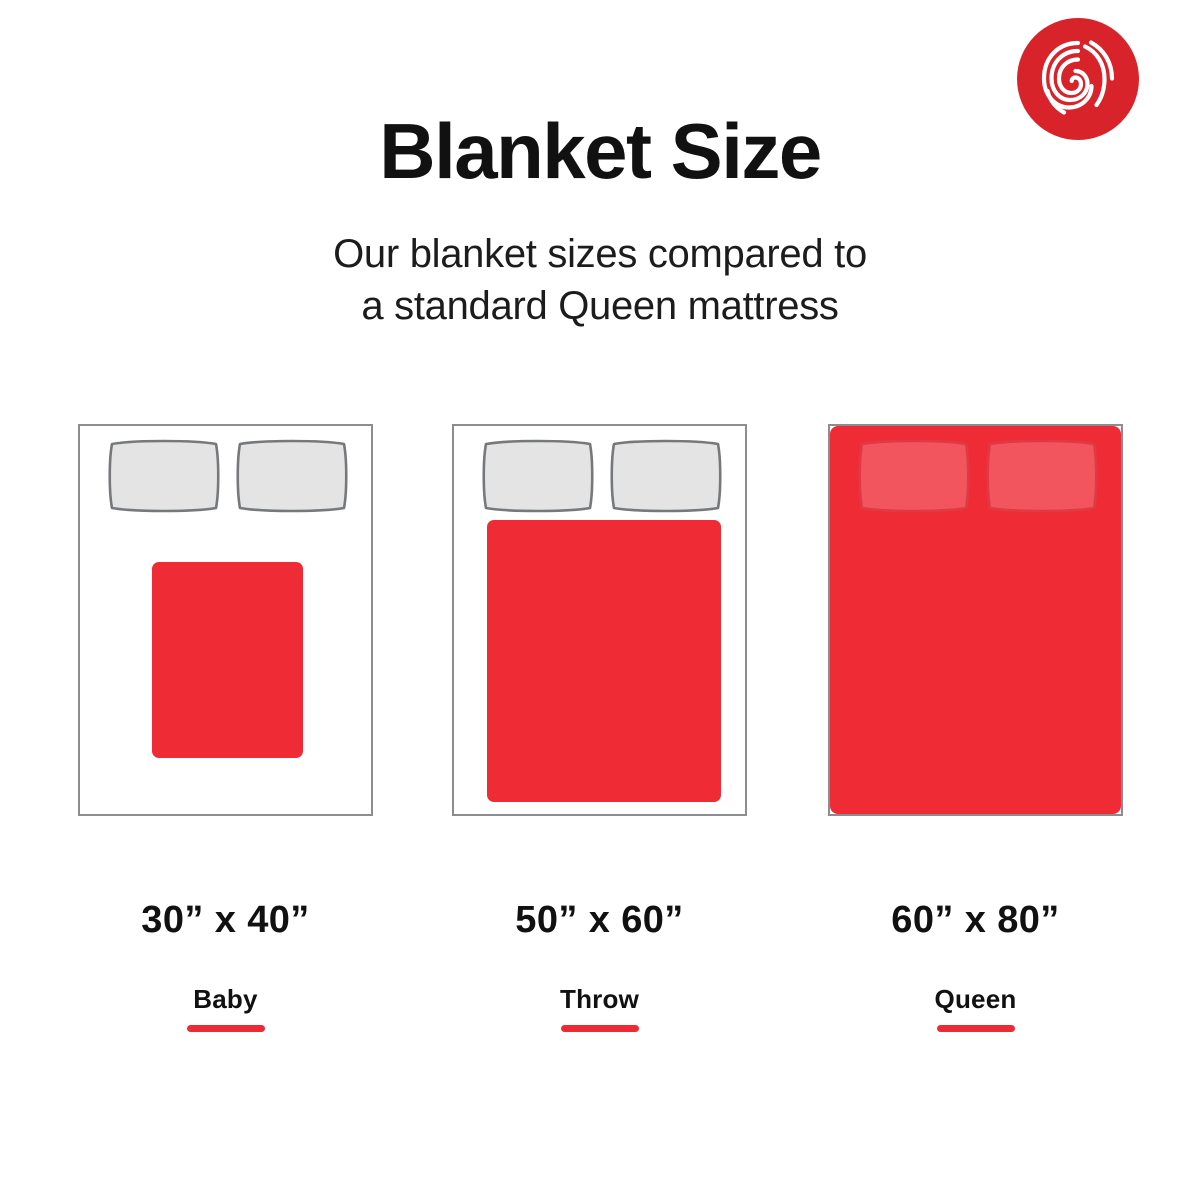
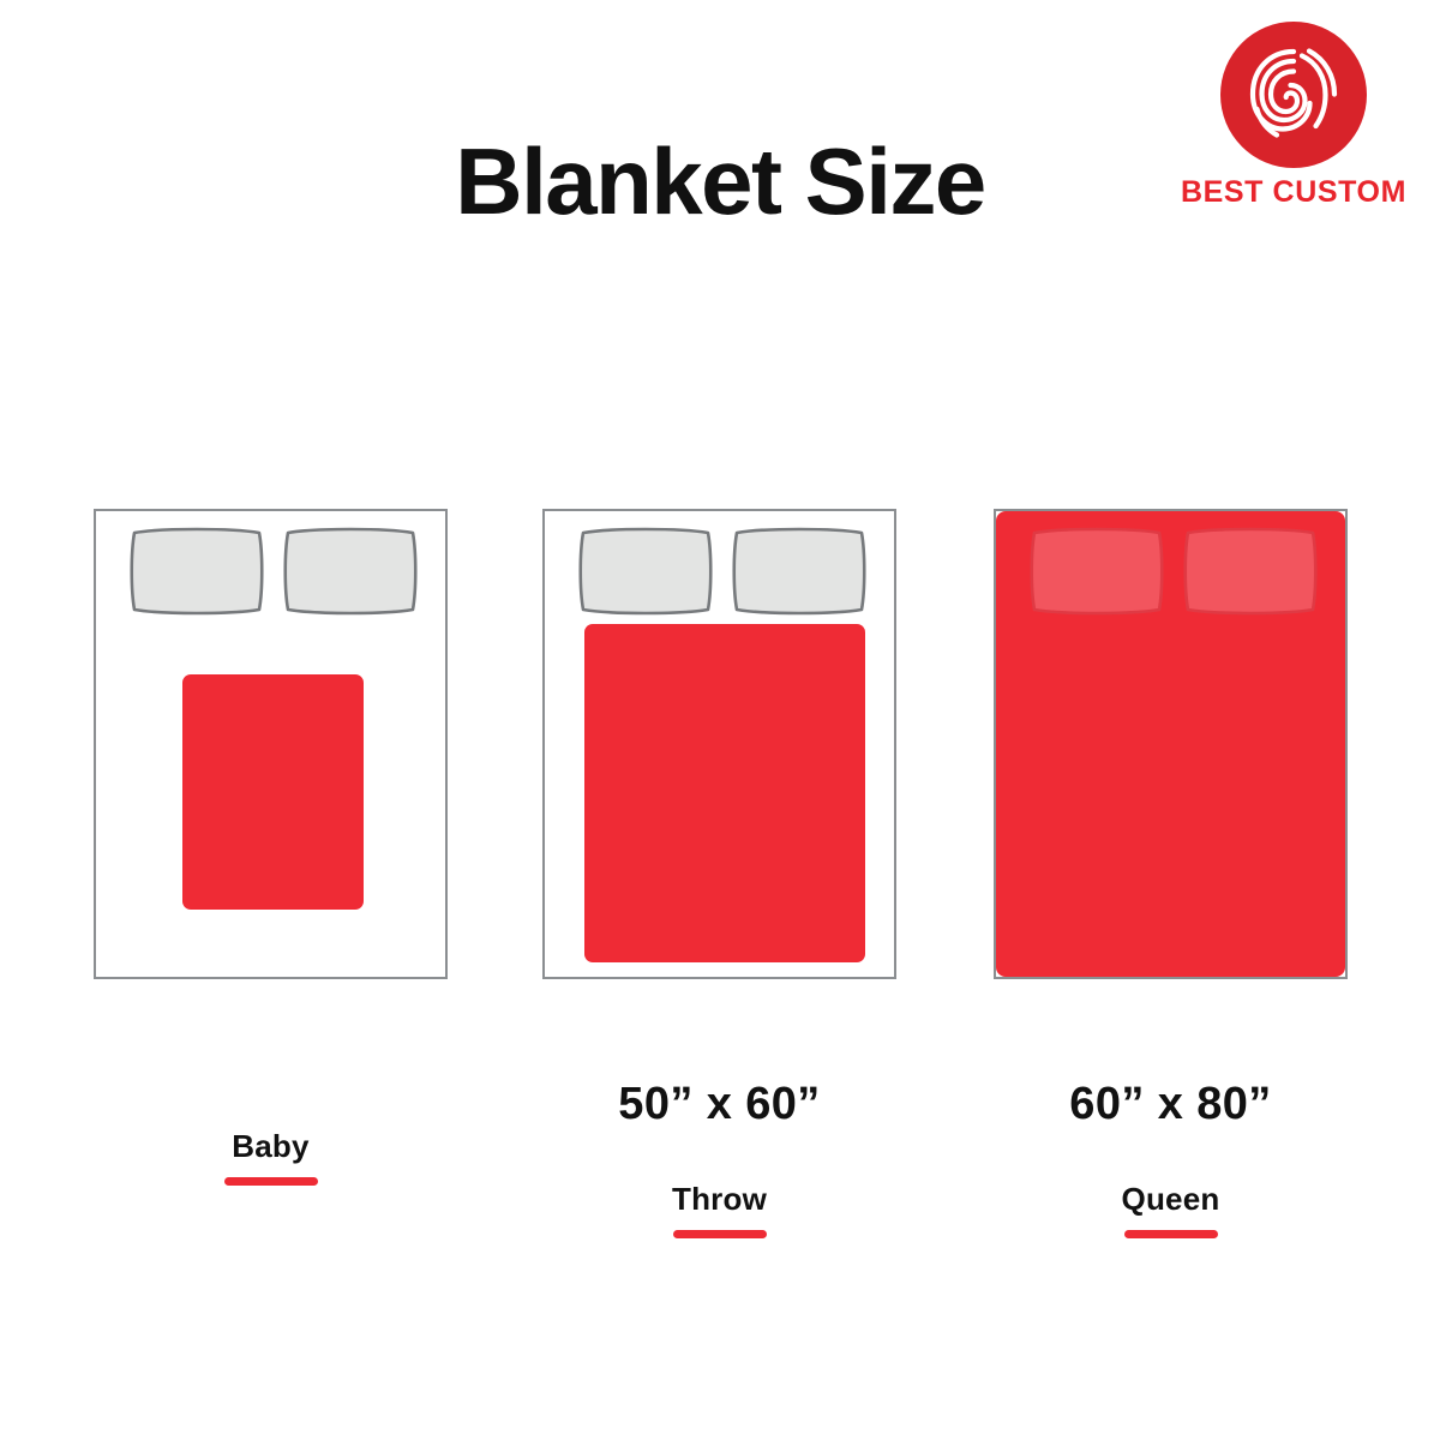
+ BEST CUSTOM
  Blanket Size
- Our blanket sizes compared to
- a standard Queen mattress
- 30” x 40”
  Baby
  50” x 60”
  Throw
  60” x 80”
  Queen
